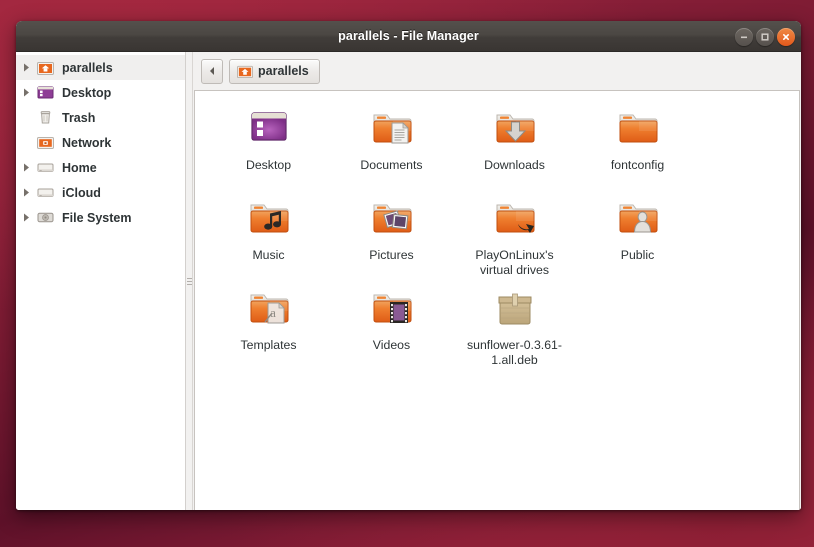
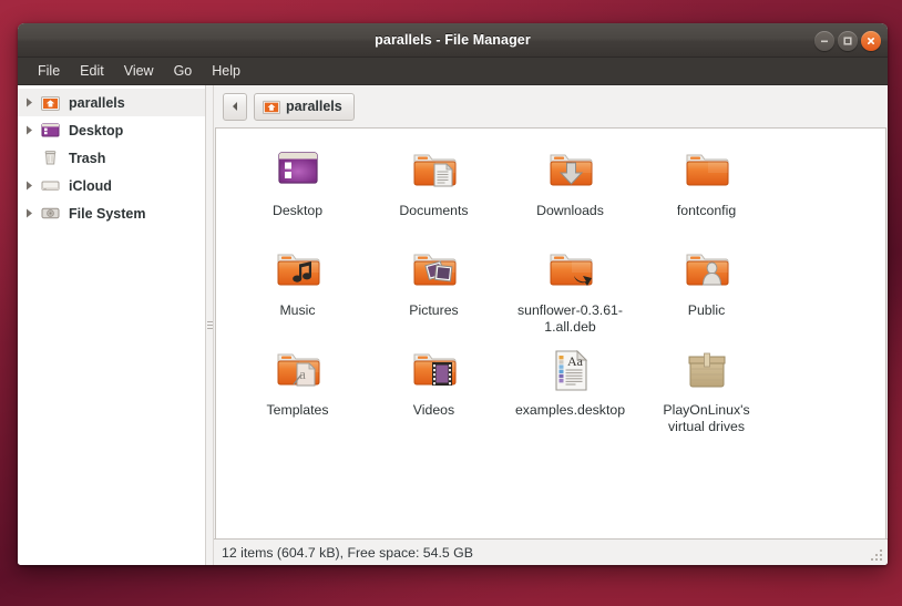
  parallels - File Manager
+ File
+ Edit
+ View
+ Go
+ Help
  parallels
  Desktop
  Trash
- Network
- Home
  iCloud
  File System
  parallels
  Desktop
  Documents
  Downloads
  fontconfig
  Music
  Pictures
- PlayOnLinux's virtual drives
+ sunflower-0.3.61-1.all.deb
  Public
  a
  Templates
  Videos
+ Aa
+ examples.desktop
- sunflower-0.3.61-1.all.deb
+ PlayOnLinux's virtual drives
+ 12 items (604.7 kB), Free space: 54.5 GB
